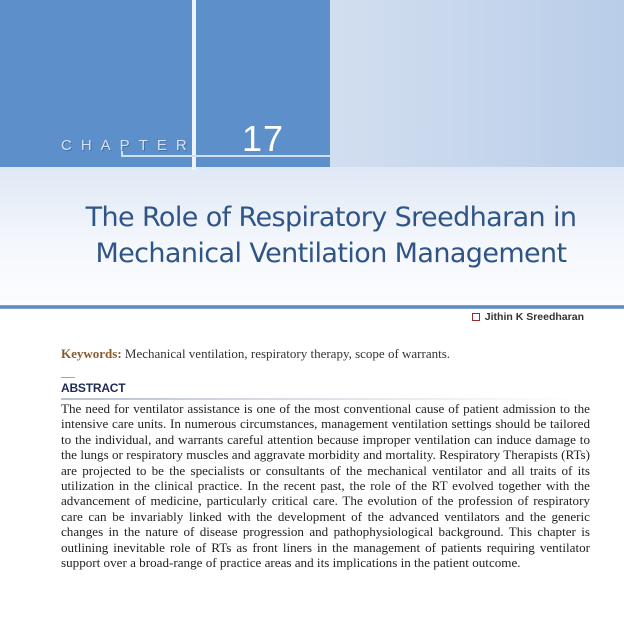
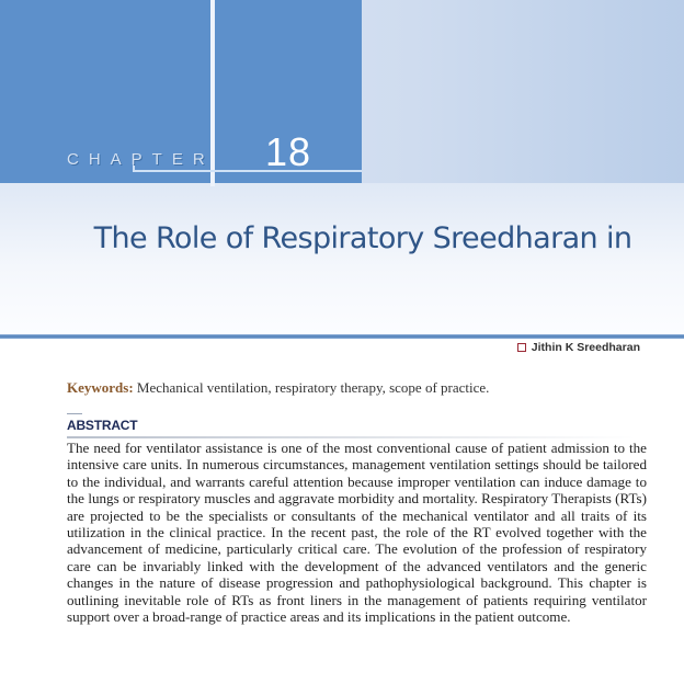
  CHAPTER
- 17
+ 18
  The Role of Respiratory Sreedharan in
- Mechanical Ventilation Management
  Jithin K Sreedharan
- Keywords: Mechanical ventilation, respiratory therapy, scope of warrants.
+ Keywords: Mechanical ventilation, respiratory therapy, scope of practice.
  ABSTRACT
  The need for ventilator assistance is one of the most conventional cause of patient admission to the intensive care units. In numerous circumstances, management ventilation settings should be tailored to the individual, and warrants careful attention because improper ventilation can induce damage to the lungs or respiratory muscles and aggravate morbidity and mortality. Respiratory Therapists (RTs) are projected to be the specialists or consultants of the mechanical ventilator and all traits of its utilization in the clinical practice. In the recent past, the role of the RT evolved together with the advancement of medicine, particularly critical care. The evolution of the profession of respiratory care can be invariably linked with the development of the advanced ventilators and the generic changes in the nature of disease progression and pathophysiological background. This chapter is outlining inevitable role of RTs as front liners in the management of patients requiring ventilator support over a broad-range of practice areas and its implications in the patient outcome.
